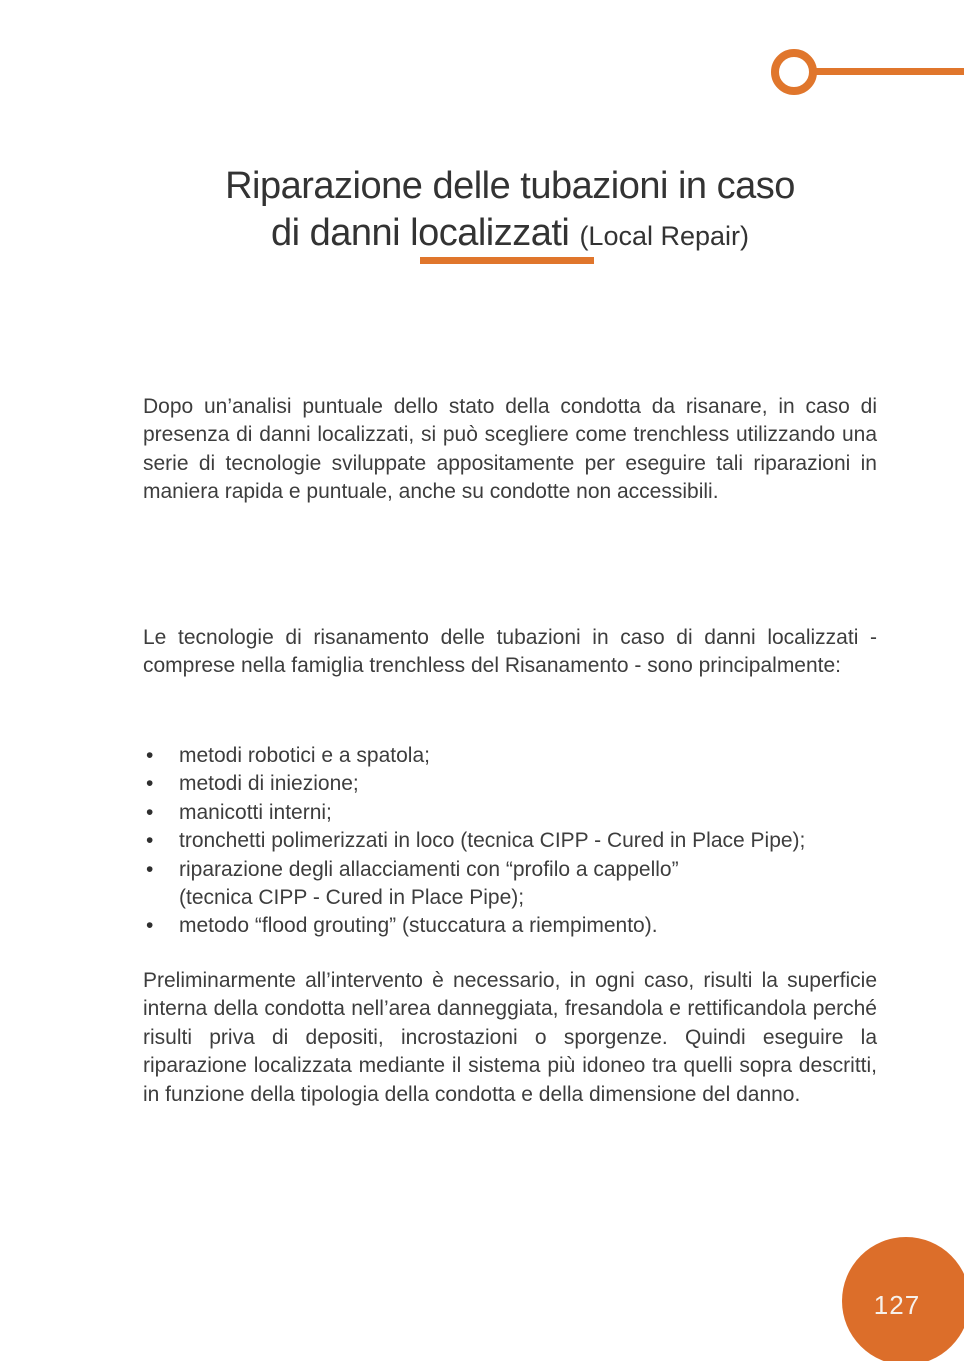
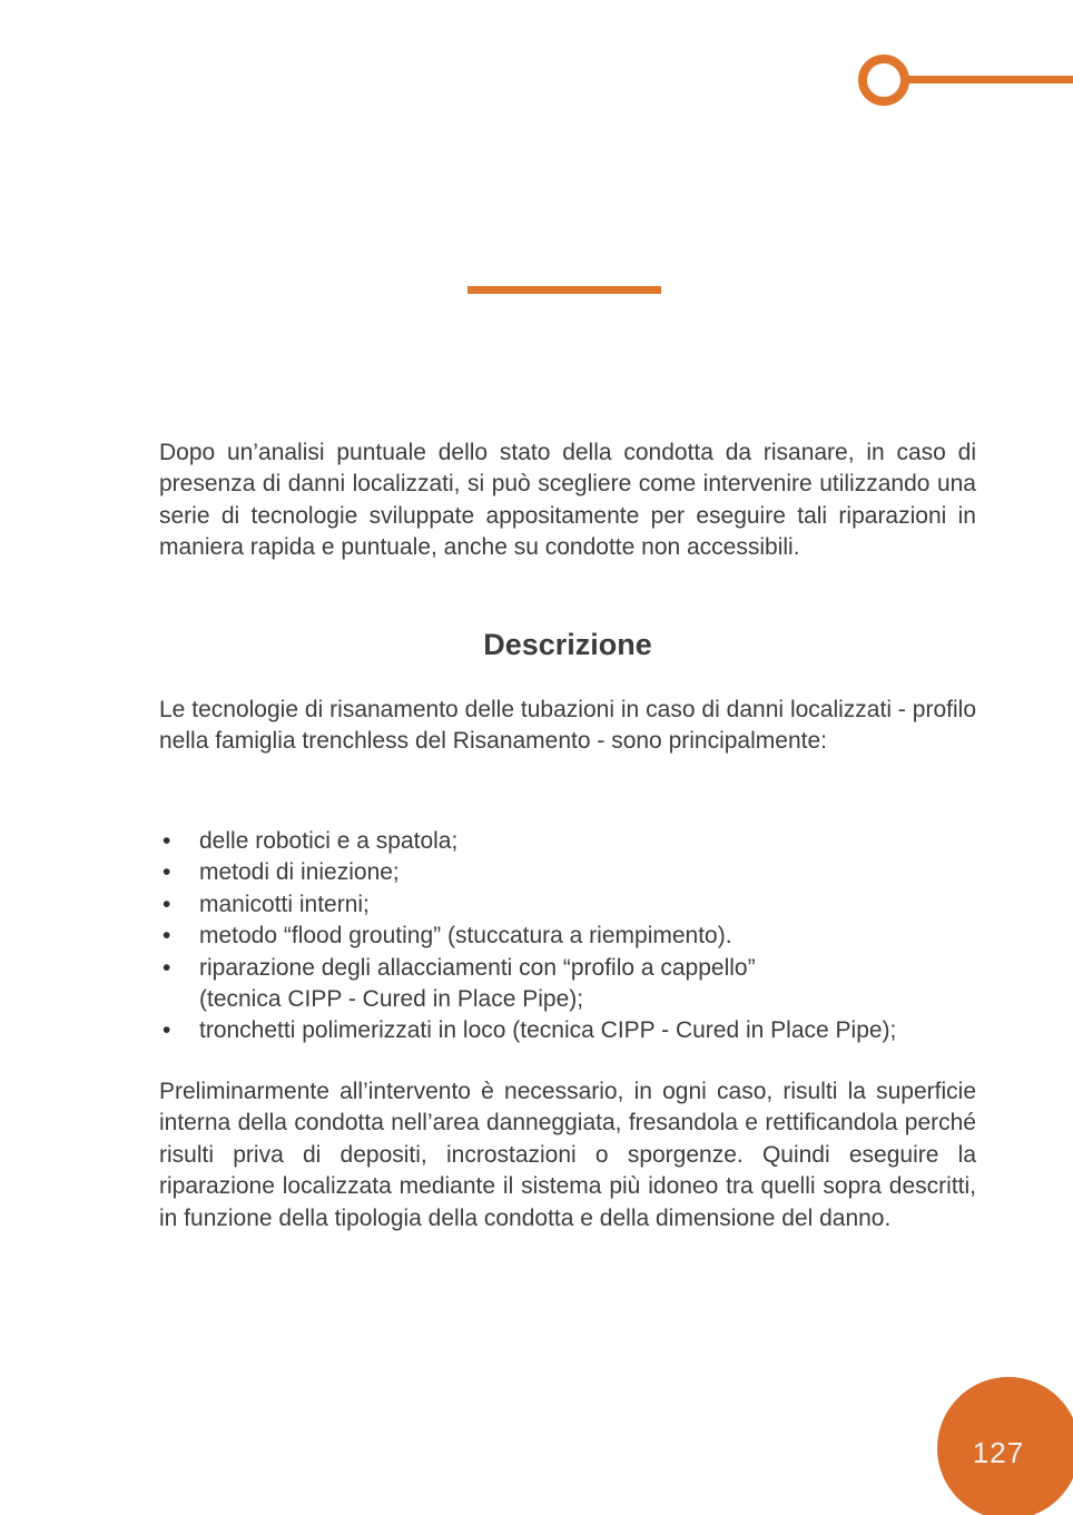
- Riparazione delle tubazioni in caso
- di danni localizzati (Local Repair)
- Dopo un’analisi puntuale dello stato della condotta da risanare, in caso di presenza di danni localizzati, si può scegliere come trenchless utilizzando una serie di tecnologie sviluppate appositamente per eseguire tali riparazioni in maniera rapida e puntuale, anche su condotte non accessibili.
+ Dopo un’analisi puntuale dello stato della condotta da risanare, in caso di presenza di danni localizzati, si può scegliere come intervenire utilizzando una serie di tecnologie sviluppate appositamente per eseguire tali riparazioni in maniera rapida e puntuale, anche su condotte non accessibili.
+ Descrizione
- Le tecnologie di risanamento delle tubazioni in caso di danni localizzati - comprese nella famiglia trenchless del Risanamento - sono principalmente:
+ Le tecnologie di risanamento delle tubazioni in caso di danni localizzati - profilo nella famiglia trenchless del Risanamento - sono principalmente:
- metodi robotici e a spatola;
+ delle robotici e a spatola;
  metodi di iniezione;
  manicotti interni;
- tronchetti polimerizzati in loco (tecnica CIPP - Cured in Place Pipe);
+ metodo “flood grouting” (stuccatura a riempimento).
  riparazione degli allacciamenti con “profilo a cappello”
  (tecnica CIPP - Cured in Place Pipe);
- metodo “flood grouting” (stuccatura a riempimento).
+ tronchetti polimerizzati in loco (tecnica CIPP - Cured in Place Pipe);
  Preliminarmente all’intervento è necessario, in ogni caso, risulti la superficie interna della condotta nell’area danneggiata, fresandola e rettificandola perché risulti priva di depositi, incrostazioni o sporgenze. Quindi eseguire la riparazione localizzata mediante il sistema più idoneo tra quelli sopra descritti, in funzione della tipologia della condotta e della dimensione del danno.
  127
